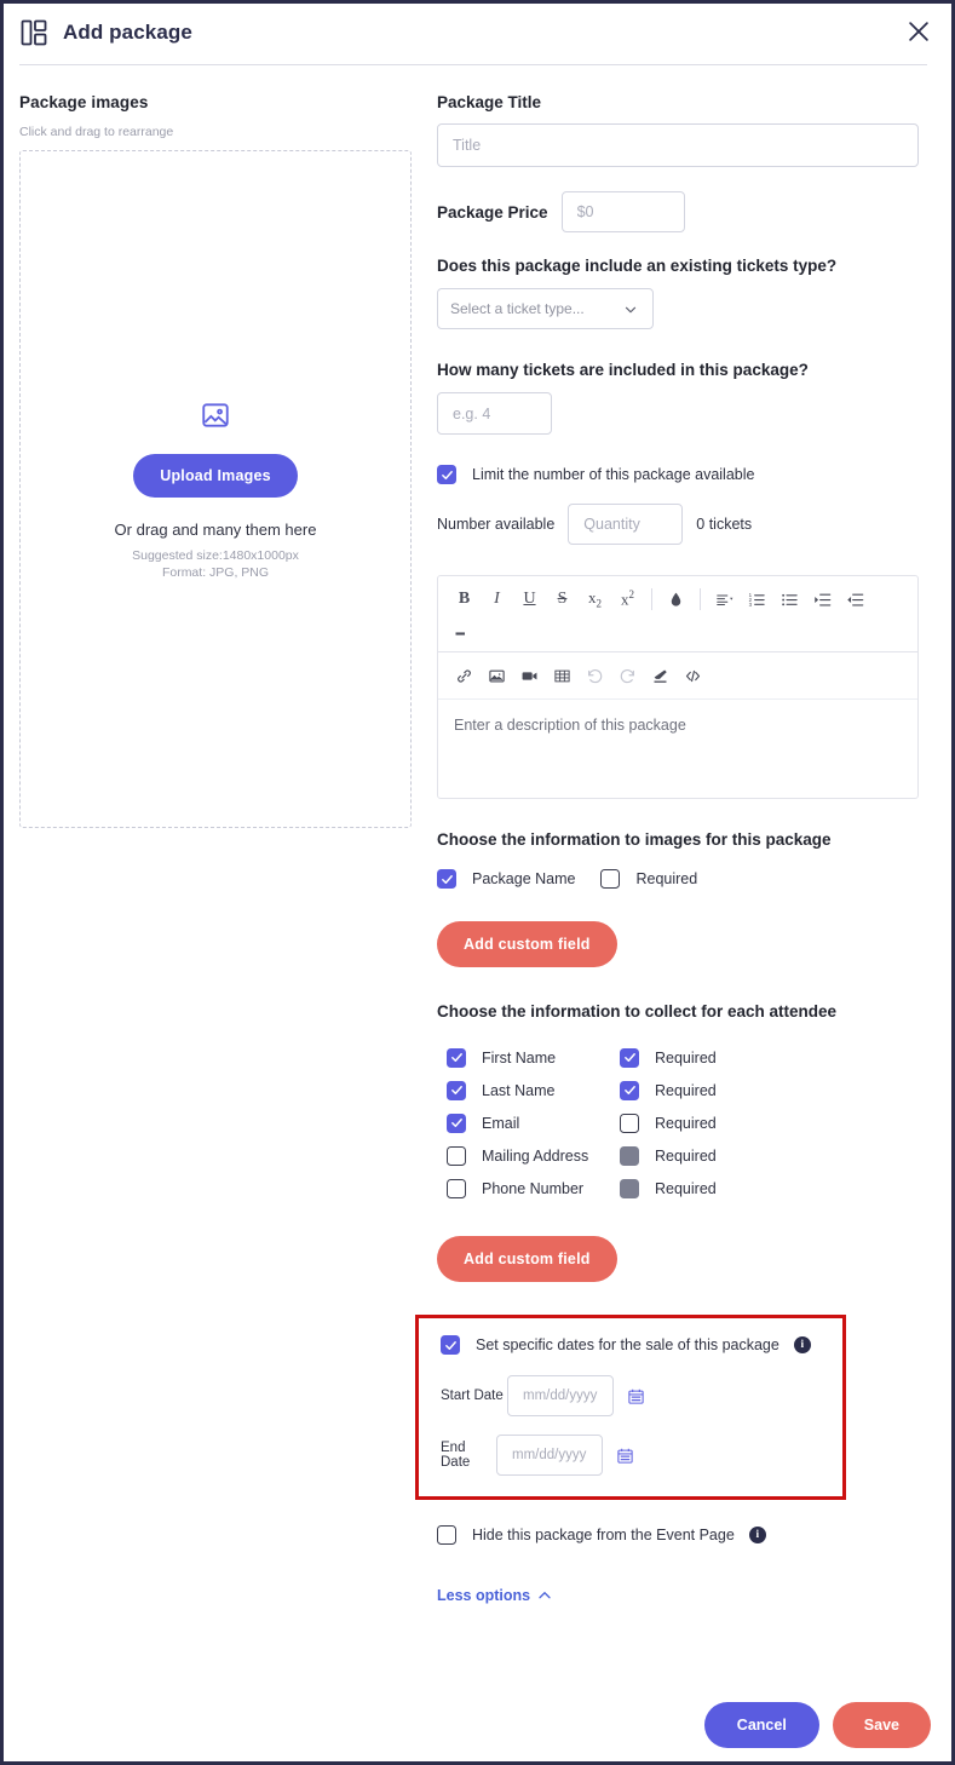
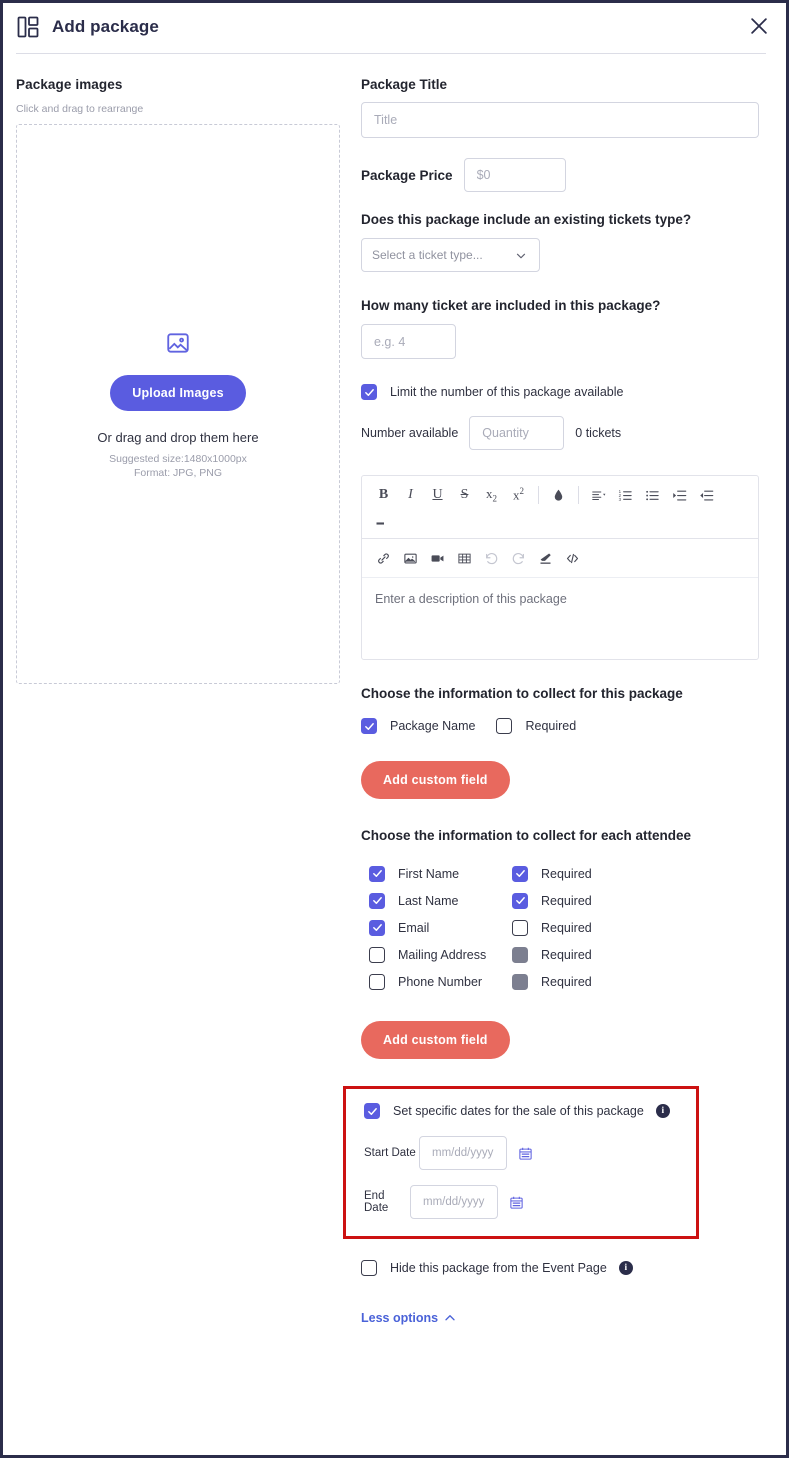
  Add package
  Package images
  Click and drag to rearrange
  Upload Images
- Or drag and many them here
+ Or drag and drop them here
  Suggested size:1480x1000px
  Format: JPG, PNG
  Package Title
  Title
  Package Price
  $0
  Does this package include an existing tickets type?
  Select a ticket type...
- How many tickets are included in this package?
+ How many ticket are included in this package?
  e.g. 4
  Limit the number of this package available
  Number available
  Quantity
  0 tickets
  B
  I
  U
  S
  x2
  x2
  Enter a description of this package
- Choose the information to images for this package
+ Choose the information to collect for this package
  Package Name
  Required
  Add custom field
  Choose the information to collect for each attendee
  First Name
  Required
  Last Name
  Required
  Email
  Required
  Mailing Address
  Required
  Phone Number
  Required
  Add custom field
  Set specific dates for the sale of this package
  i
  Start Date
  mm/dd/yyyy
  End Date
  mm/dd/yyyy
  Hide this package from the Event Page
  i
  Less options
- Cancel
- Save
